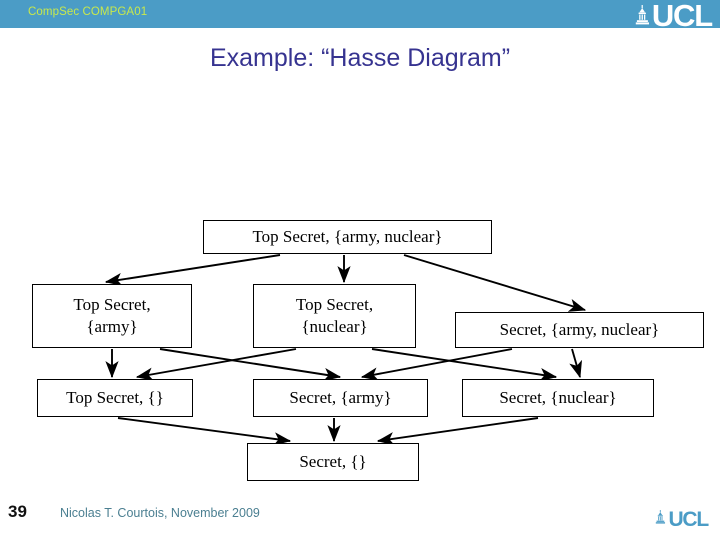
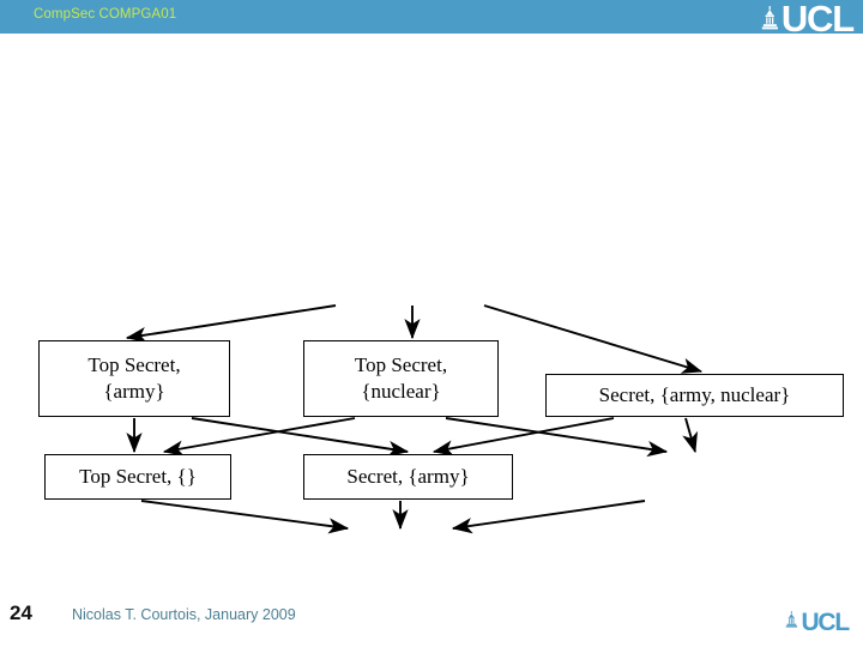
  CompSec COMPGA01
  UCL
- Example: “Hasse Diagram”
- Top Secret, {army, nuclear}
  Top Secret,
  {army}
  Top Secret,
  {nuclear}
  Secret, {army, nuclear}
  Top Secret, {}
  Secret, {army}
- Secret, {nuclear}
- Secret, {}
- 39
+ 24
- Nicolas T. Courtois, November 2009
+ Nicolas T. Courtois, January 2009
  UCL
